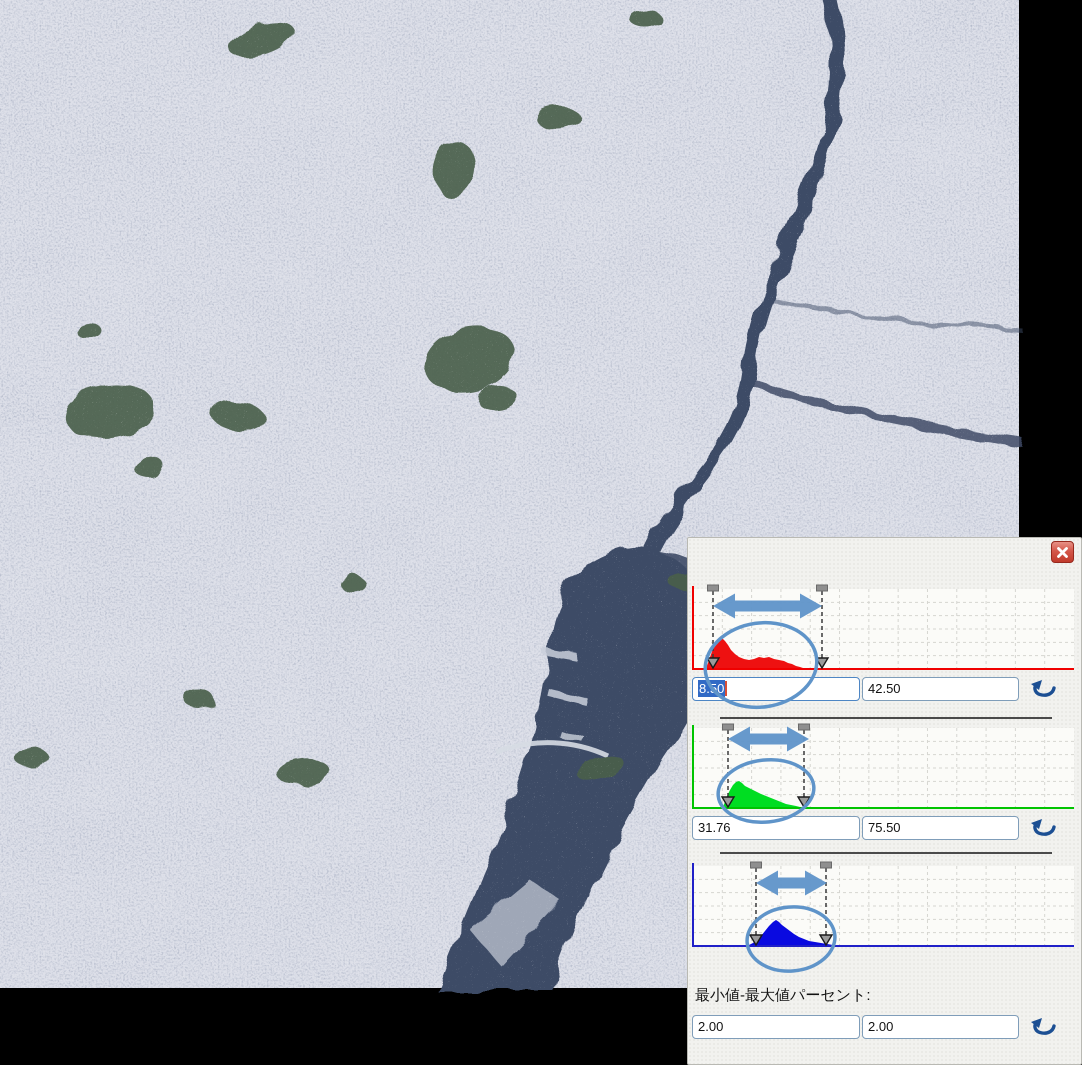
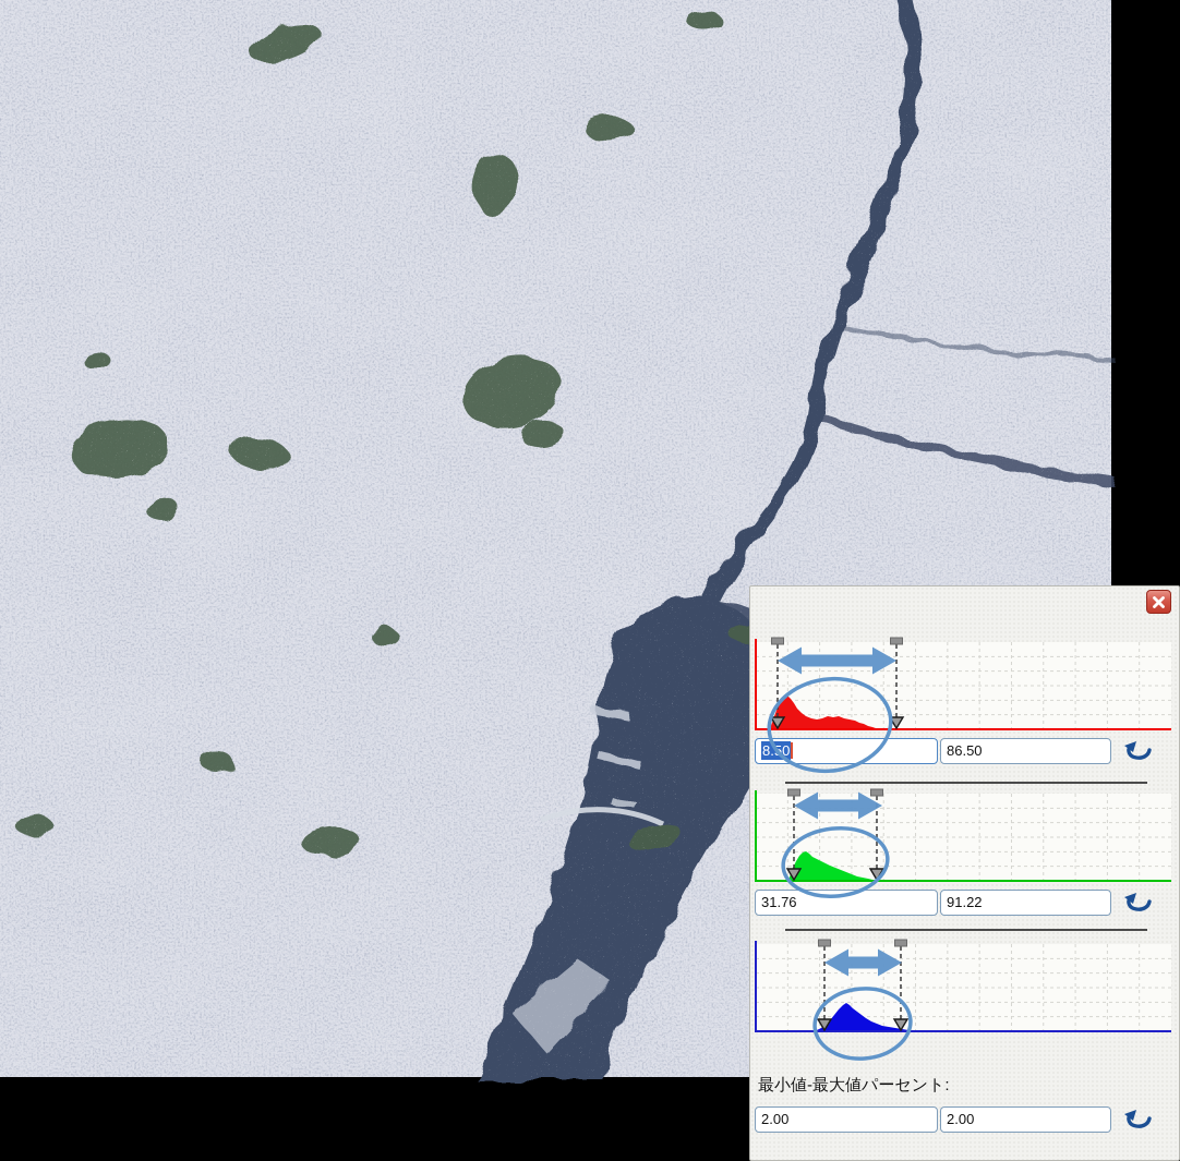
  8.0
- 42.50
+ 86.50
  31.76
- 75.50
+ 91.22
  最小値-最大値パーセント:
  2.00
  2.00
